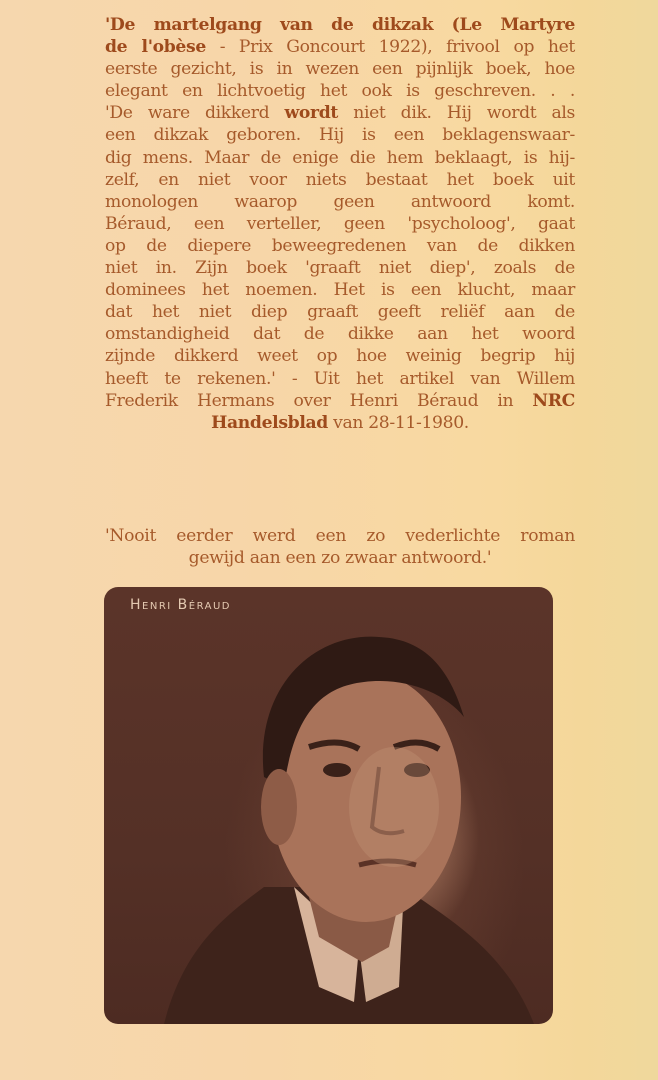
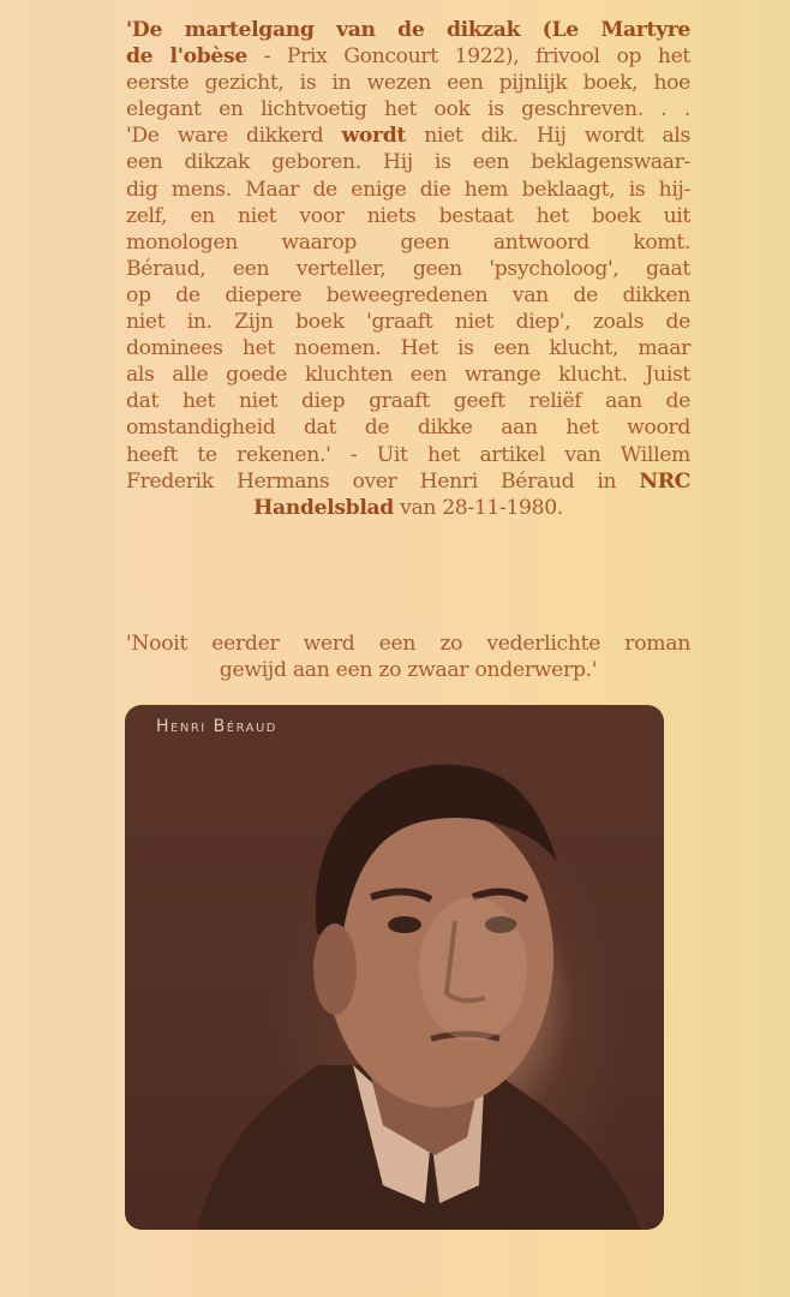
  'De martelgang van de dikzak (Le Martyre
  de l'obèse - Prix Goncourt 1922), frivool op het
  eerste gezicht, is in wezen een pijnlijk boek, hoe
  elegant en lichtvoetig het ook is geschreven. . .
  'De ware dikkerd wordt niet dik. Hij wordt als
  een dikzak geboren. Hij is een beklagenswaar-
  dig mens. Maar de enige die hem beklaagt, is hij-
  zelf, en niet voor niets bestaat het boek uit
  monologen waarop geen antwoord komt.
  Béraud, een verteller, geen 'psycholoog', gaat
  op de diepere beweegredenen van de dikken
  niet in. Zijn boek 'graaft niet diep', zoals de
  dominees het noemen. Het is een klucht, maar
+ als alle goede kluchten een wrange klucht. Juist
  dat het niet diep graaft geeft reliëf aan de
  omstandigheid dat de dikke aan het woord
- zijnde dikkerd weet op hoe weinig begrip hij
  heeft te rekenen.' - Uit het artikel van Willem
  Frederik Hermans over Henri Béraud in NRC
  Handelsblad van 28-11-1980.
  'Nooit eerder werd een zo vederlichte roman
- gewijd aan een zo zwaar antwoord.'
+ gewijd aan een zo zwaar onderwerp.'
  Henri Béraud
